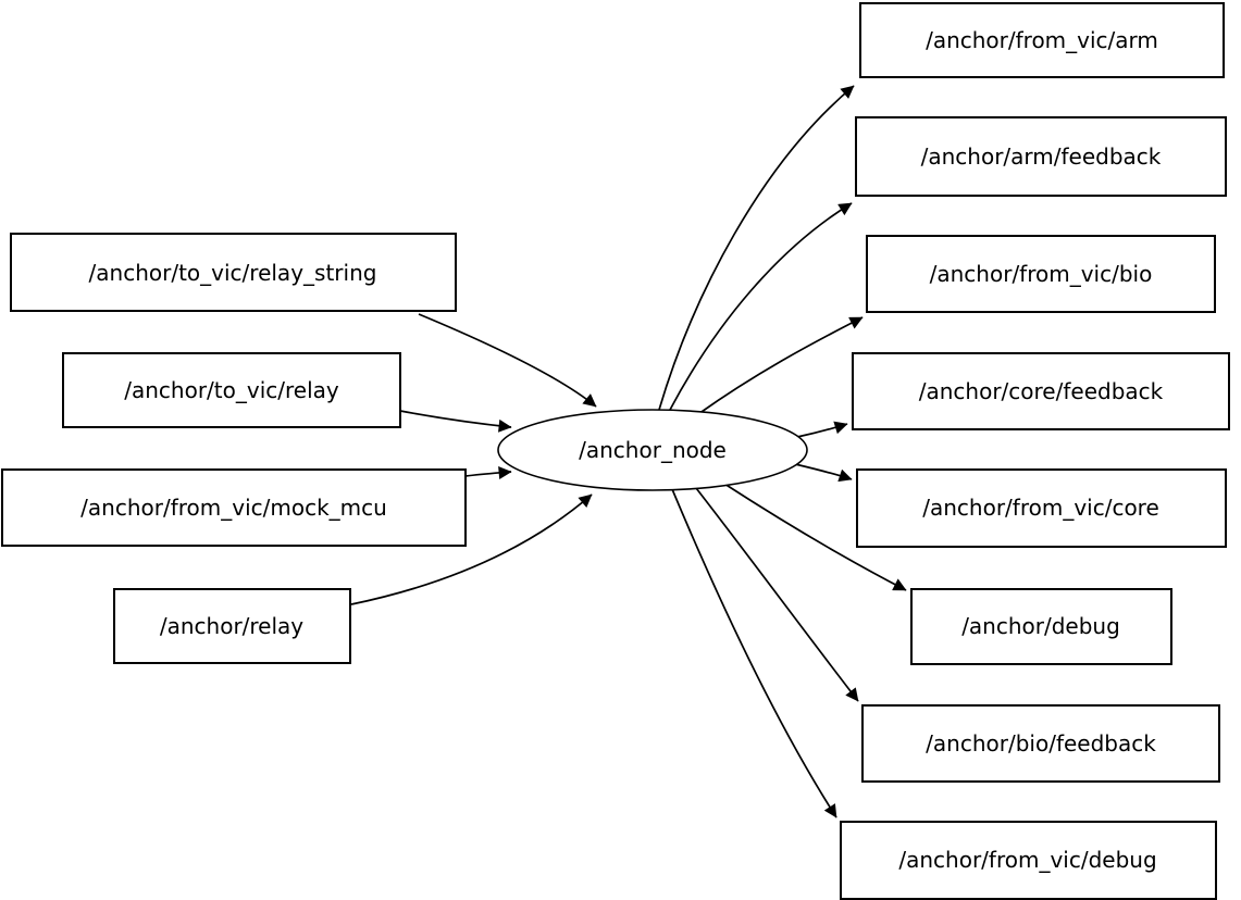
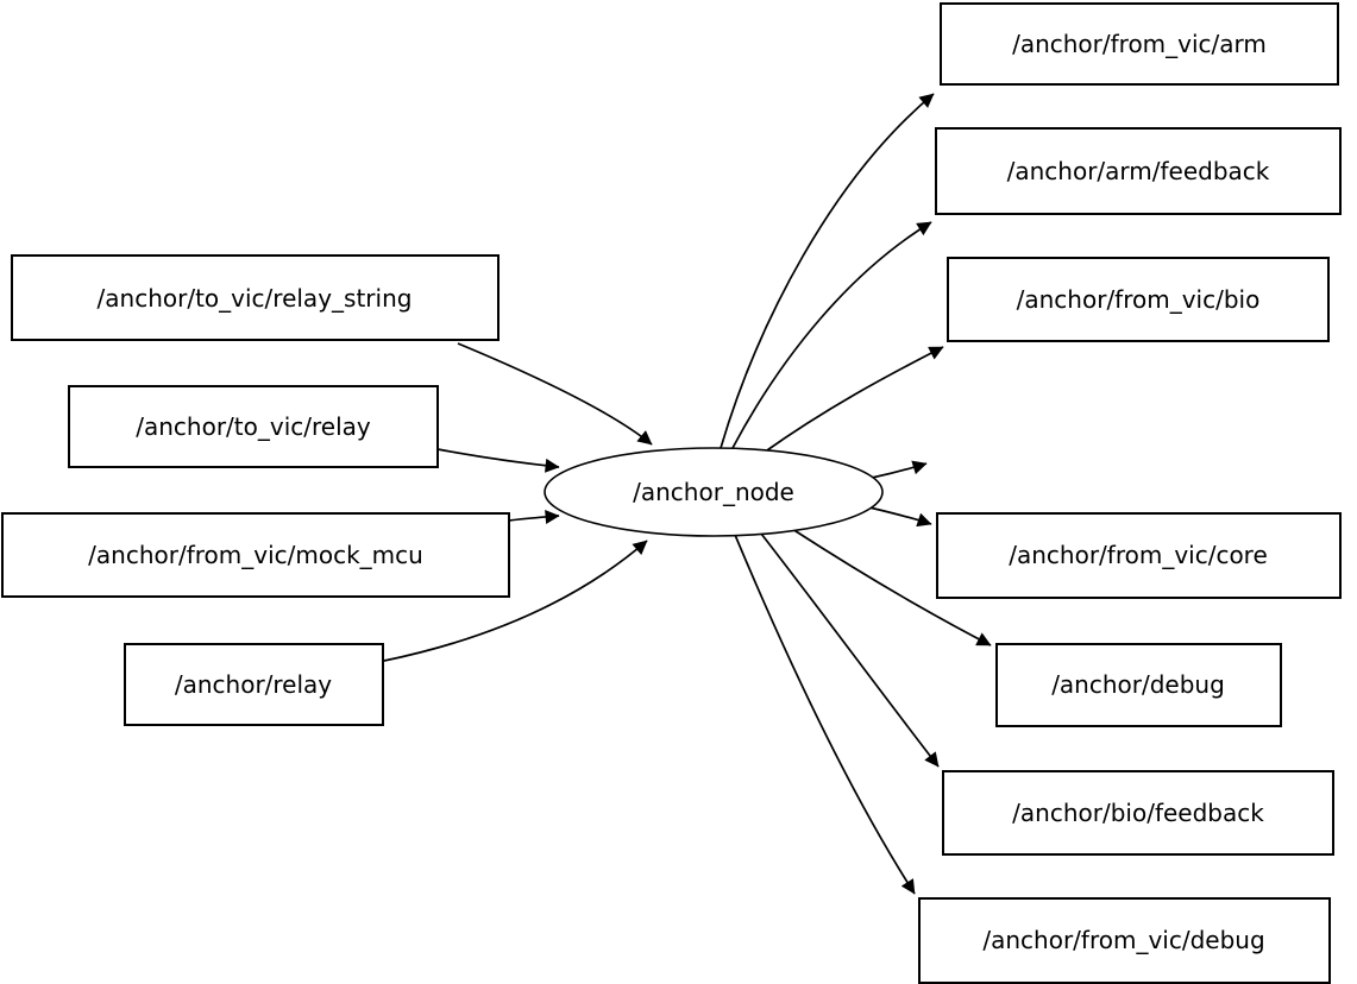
  /anchor/to_vic/relay_string
  /anchor/to_vic/relay
  /anchor/from_vic/mock_mcu
  /anchor/relay
  /anchor_node
  /anchor/from_vic/arm
  /anchor/arm/feedback
  /anchor/from_vic/bio
- /anchor/core/feedback
  /anchor/from_vic/core
  /anchor/debug
  /anchor/bio/feedback
  /anchor/from_vic/debug
